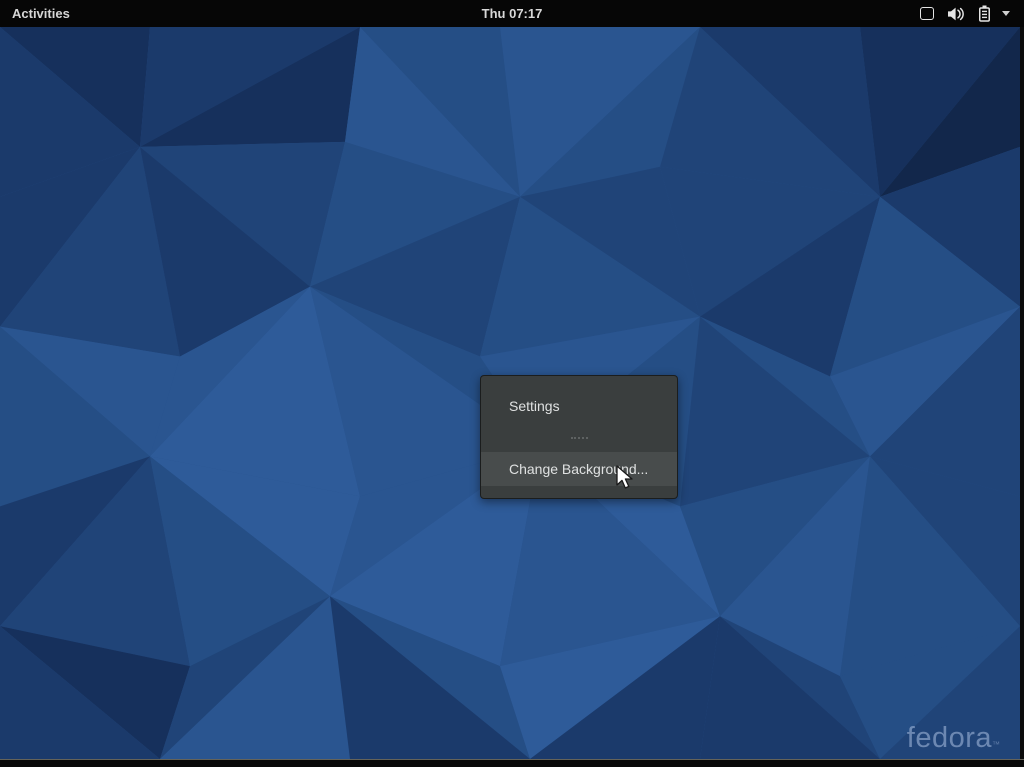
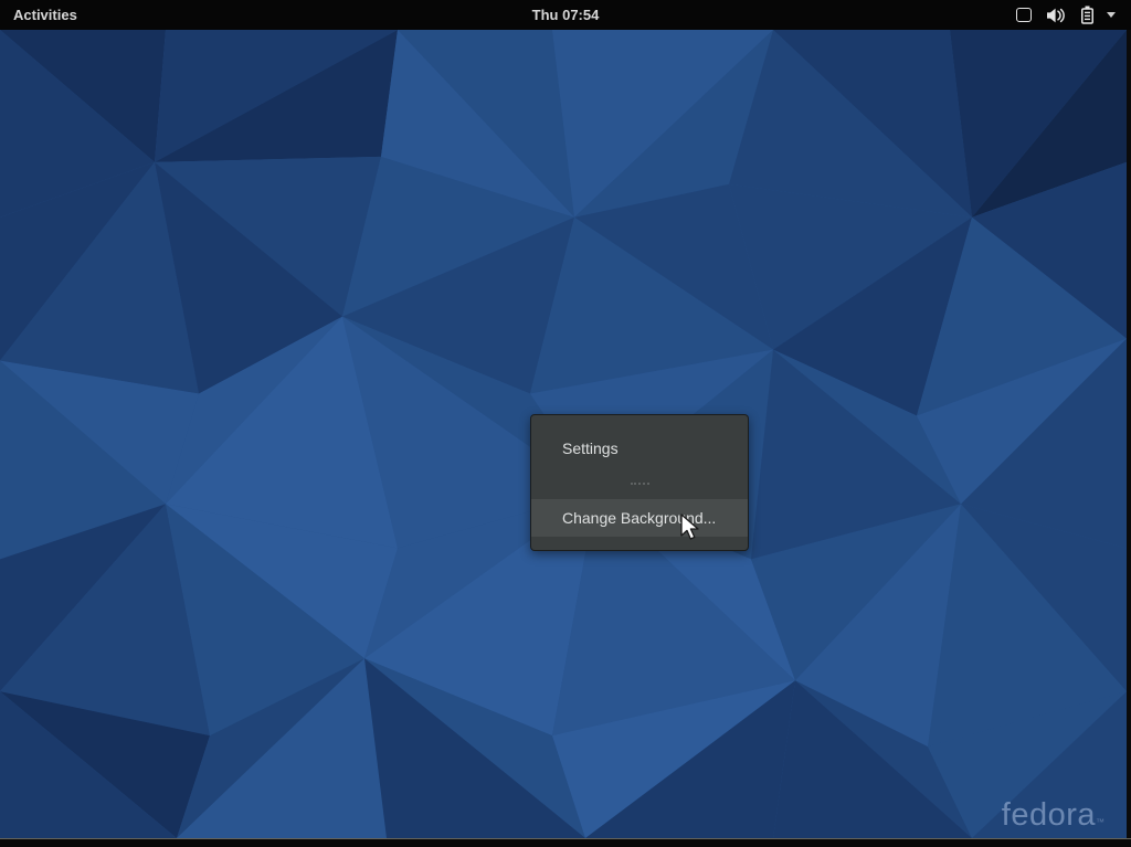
  Activities
- Thu 07:17
+ Thu 07:54
  fedora™
  Settings
  Change Backgrond...
